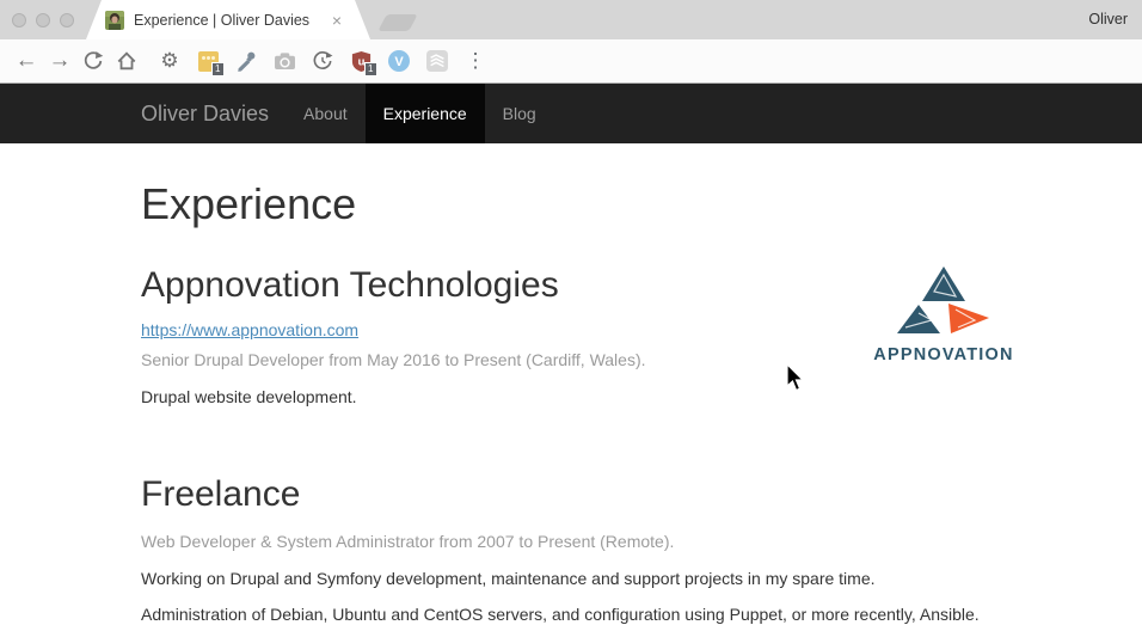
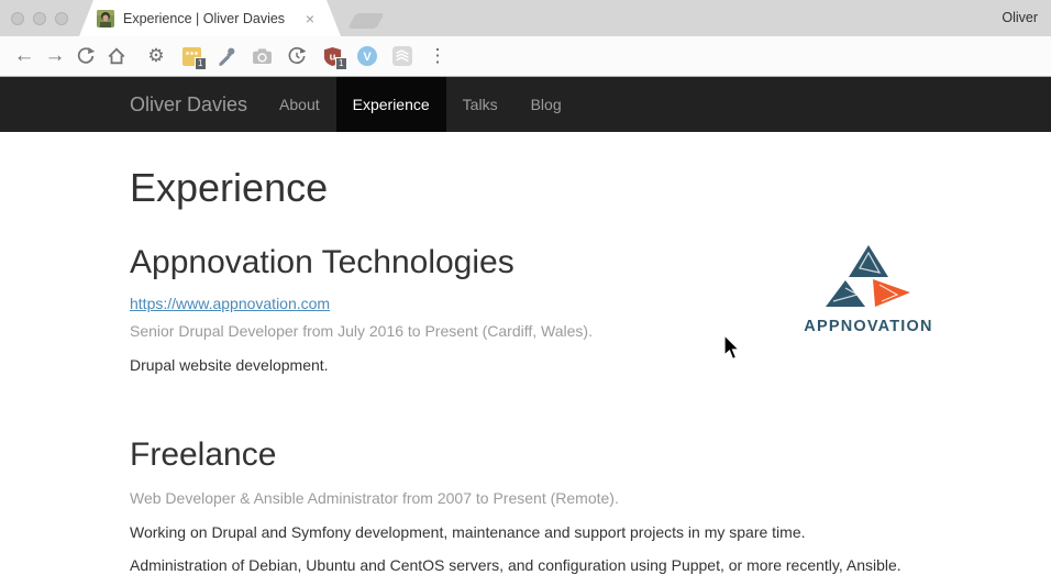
  Experience | Oliver Davies
  ×
  Oliver
  ←
  →
  ⚙
  1
  u
  1
  V
  ⋮
  Oliver Davies
  About
  Experience
+ Talks
  Blog
  Experience
  Appnovation Technologies
  https://www.appnovation.com
- Senior Drupal Developer from May 2016 to Present (Cardiff, Wales).
+ Senior Drupal Developer from July 2016 to Present (Cardiff, Wales).
  Drupal website development.
  Freelance
- Web Developer & System Administrator from 2007 to Present (Remote).
+ Web Developer & Ansible Administrator from 2007 to Present (Remote).
  Working on Drupal and Symfony development, maintenance and support projects in my spare time.
  Administration of Debian, Ubuntu and CentOS servers, and configuration using Puppet, or more recently, Ansible.
  APPNOVATION
